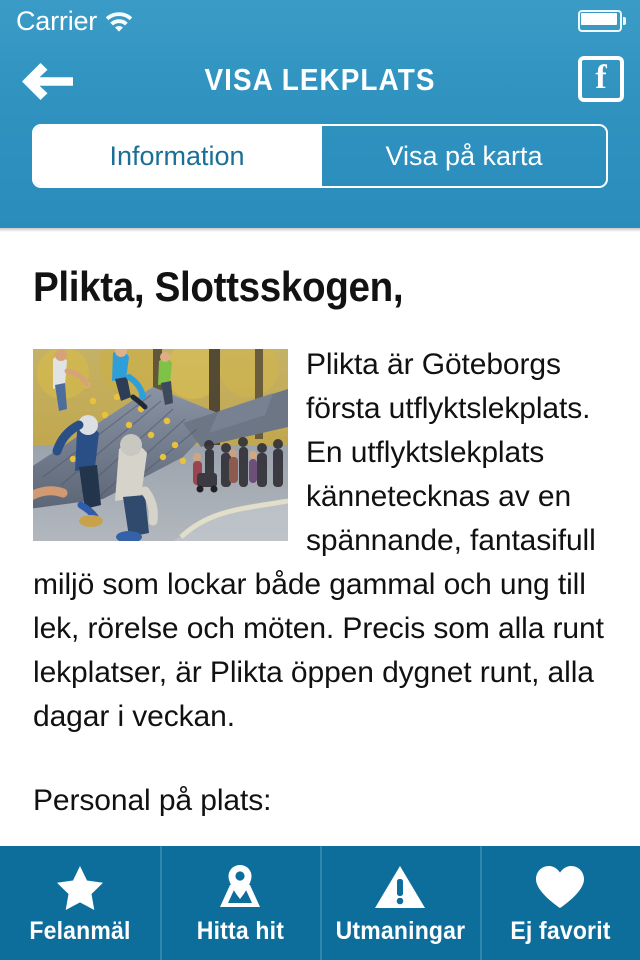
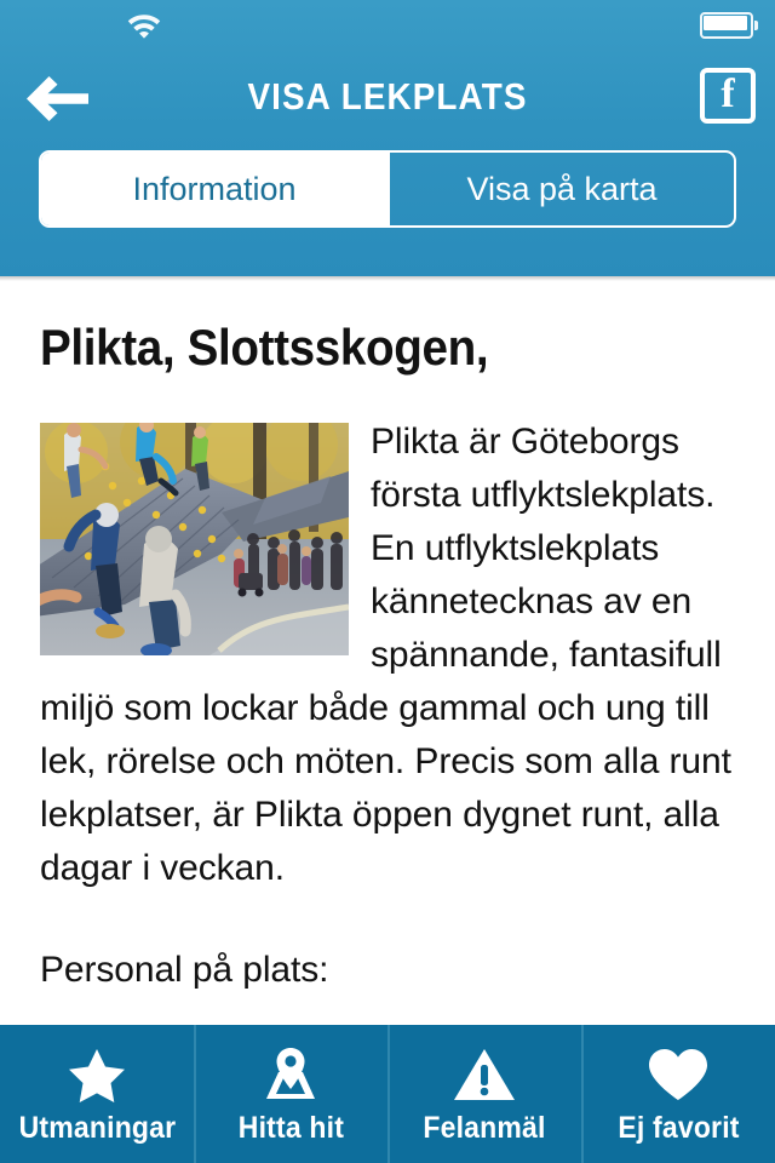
- Carrier
  VISA LEKPLATS
  f
  Information
  Visa på karta
  Plikta, Slottsskogen,
  Plikta är Göteborgs första utflyktslekplats. En utflyktslekplats kännetecknas av en spännande, fantasifull miljö som lockar både gammal och ung till lek, rörelse och möten. Precis som alla runt lekplatser, är Plikta öppen dygnet runt, alla dagar i veckan.
  Personal på plats:
- Felanmäl
+ Utmaningar
  Hitta hit
- Utmaningar
+ Felanmäl
  Ej favorit
